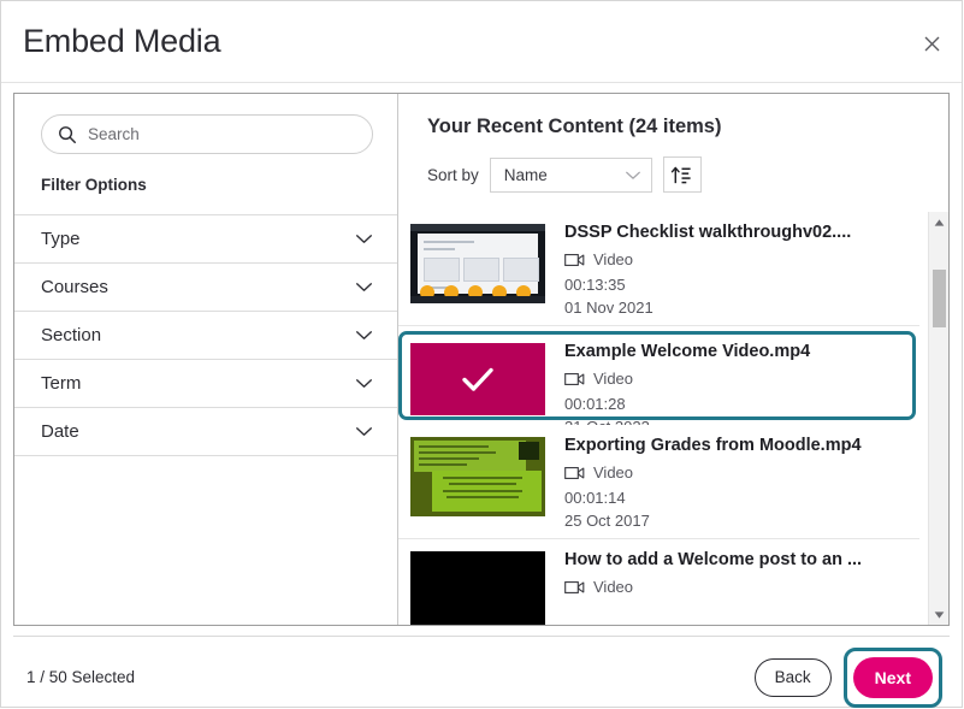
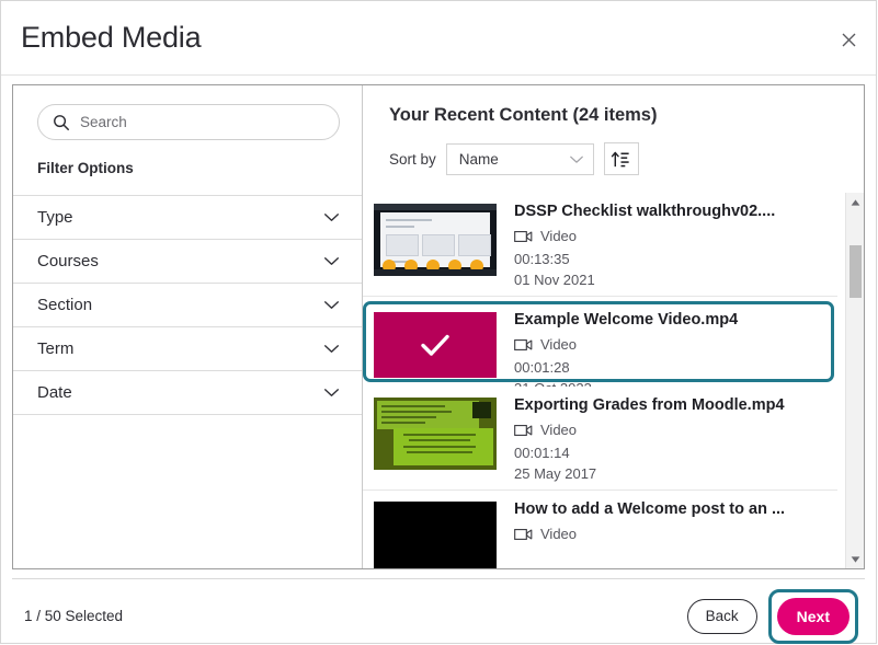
  Embed Media
  Search
  Filter Options
  Type
  Courses
  Section
  Term
  Date
  Your Recent Content (24 items)
  Sort by
  Name
  DSSP Checklist walkthroughv02....
  Video
  00:13:35
  01 Nov 2021
  Example Welcome Video.mp4
  Video
  00:01:28
  Exporting Grades from Moodle.mp4
  Video
  00:01:14
- 25 Oct 2017
+ 25 May 2017
  How to add a Welcome post to an ...
  Video
  1 / 50 Selected
  Back
  Next
